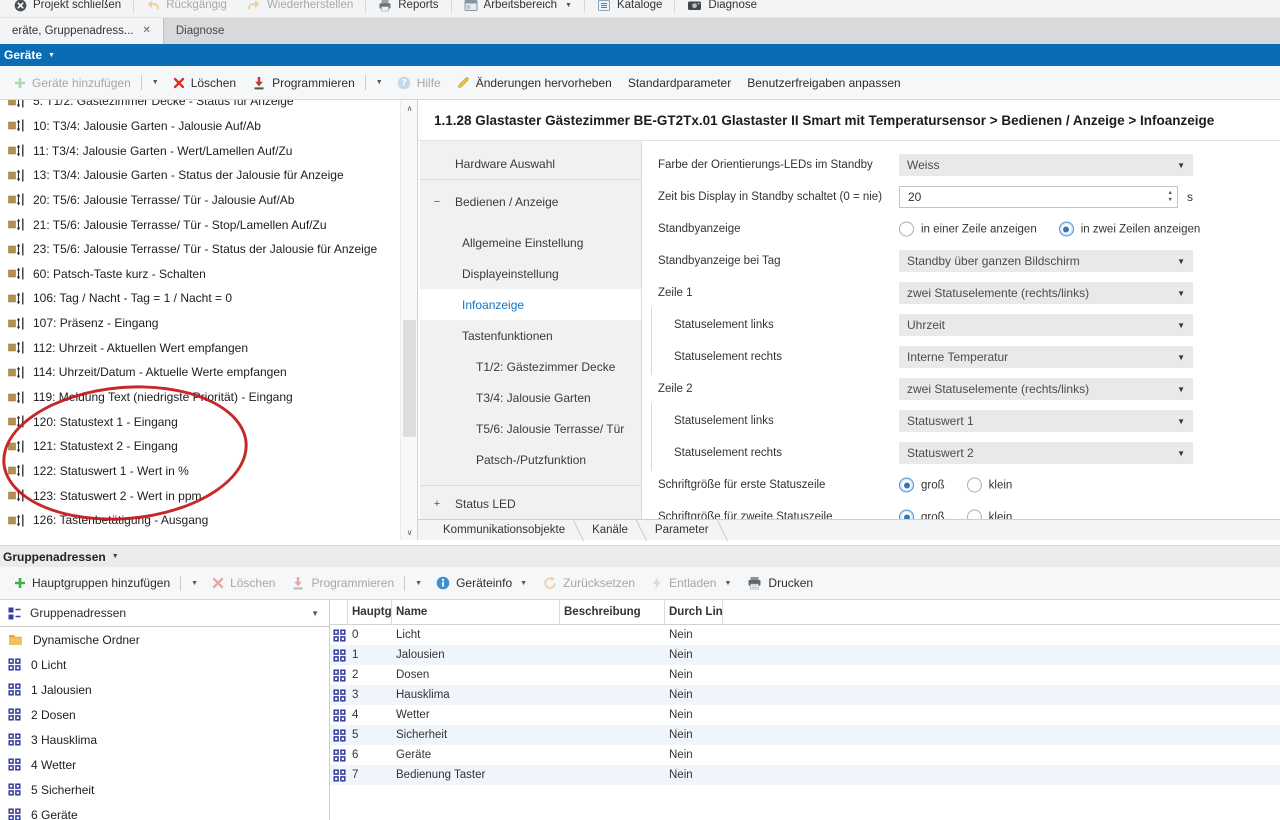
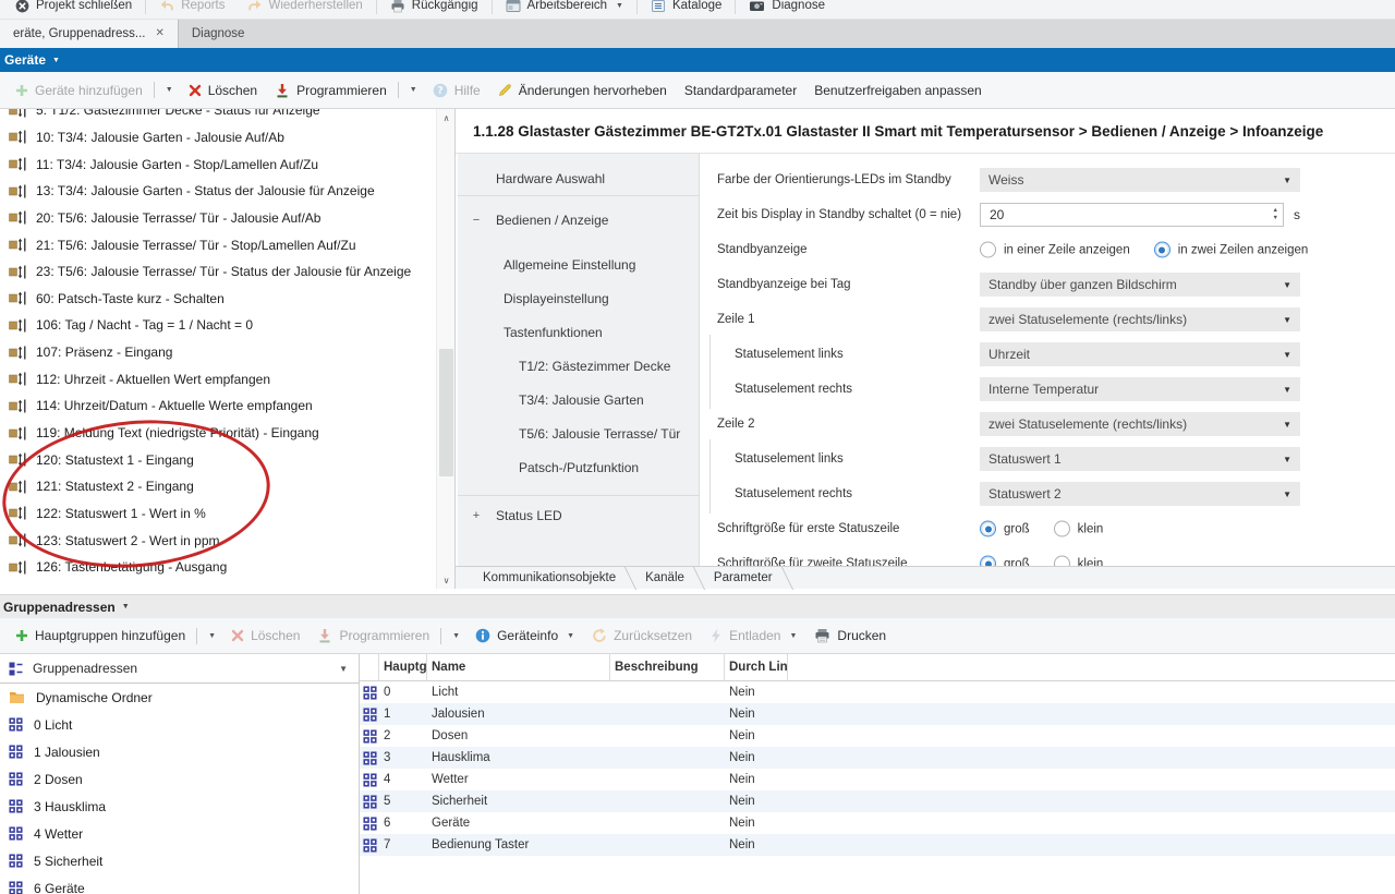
  Projekt schließen
- Rückgängig
+ Reports
  Wiederherstellen
- Reports
+ Rückgängig
  Arbeitsbereich
  Kataloge
  Diagnose
  eräte, Gruppenadress...
  ✕
  Diagnose
  Geräte
  Geräte hinzufügen
  Löschen
  Programmieren
  ?
  Hilfe
  Änderungen hervorheben
  Standardparameter
  Benutzerfreigaben anpassen
  5: T1/2: Gästezimmer Decke - Status für Anzeige
  10: T3/4: Jalousie Garten - Jalousie Auf/Ab
- 11: T3/4: Jalousie Garten - Wert/Lamellen Auf/Zu
+ 11: T3/4: Jalousie Garten - Stop/Lamellen Auf/Zu
  13: T3/4: Jalousie Garten - Status der Jalousie für Anzeige
  20: T5/6: Jalousie Terrasse/ Tür - Jalousie Auf/Ab
  21: T5/6: Jalousie Terrasse/ Tür - Stop/Lamellen Auf/Zu
  23: T5/6: Jalousie Terrasse/ Tür - Status der Jalousie für Anzeige
  60: Patsch-Taste kurz - Schalten
  106: Tag / Nacht - Tag = 1 / Nacht = 0
  107: Präsenz - Eingang
  112: Uhrzeit - Aktuellen Wert empfangen
  114: Uhrzeit/Datum - Aktuelle Werte empfangen
  119: Meldung Text (niedrigste Priorität) - Eingang
  120: Statustext 1 - Eingang
  121: Statustext 2 - Eingang
  122: Statuswert 1 - Wert in %
  123: Statuswert 2 - Wert in ppm
  126: Tastenbetätigung - Ausgang
  ∧
  ∨
  1.1.28 Glastaster Gästezimmer BE-GT2Tx.01 Glastaster II Smart mit Temperatursensor > Bedienen / Anzeige > Infoanzeige
  Hardware Auswahl
  −
  Bedienen / Anzeige
  Allgemeine Einstellung
  Displayeinstellung
- Infoanzeige
  Tastenfunktionen
  T1/2: Gästezimmer Decke
  T3/4: Jalousie Garten
  T5/6: Jalousie Terrasse/ Tür
  Patsch-/Putzfunktion
  +
  Status LED
  Farbe der Orientierungs-LEDs im Standby
  Weiss
  ▼
  Zeit bis Display in Standby schaltet (0 = nie)
  20
  s
  Standbyanzeige
  in einer Zeile anzeigen
  in zwei Zeilen anzeigen
  Standbyanzeige bei Tag
  Standby über ganzen Bildschirm
  ▼
  Zeile 1
  zwei Statuselemente (rechts/links)
  ▼
  Statuselement links
  Uhrzeit
  ▼
  Statuselement rechts
  Interne Temperatur
  ▼
  Zeile 2
  zwei Statuselemente (rechts/links)
  ▼
  Statuselement links
  Statuswert 1
  ▼
  Statuselement rechts
  Statuswert 2
  ▼
  Schriftgröße für erste Statuszeile
  groß
  klein
  Schriftgröße für zweite Statuszeile
  groß
  klein
  Kommunikationsobjekte
  Kanäle
  Parameter
  Gruppenadressen
  Hauptgruppen hinzufügen
  Löschen
  Programmieren
  Geräteinfo
  Zurücksetzen
  Entladen
  Drucken
  Gruppenadressen
  ▼
  Dynamische Ordner
  0 Licht
  1 Jalousien
  2 Dosen
  3 Hausklima
  4 Wetter
  5 Sicherheit
  6 Geräte
  Hauptg
  Name
  Beschreibung
  Durch Lin
  0
  Licht
  Nein
  1
  Jalousien
  Nein
  2
  Dosen
  Nein
  3
  Hausklima
  Nein
  4
  Wetter
  Nein
  5
  Sicherheit
  Nein
  6
  Geräte
  Nein
  7
  Bedienung Taster
  Nein
